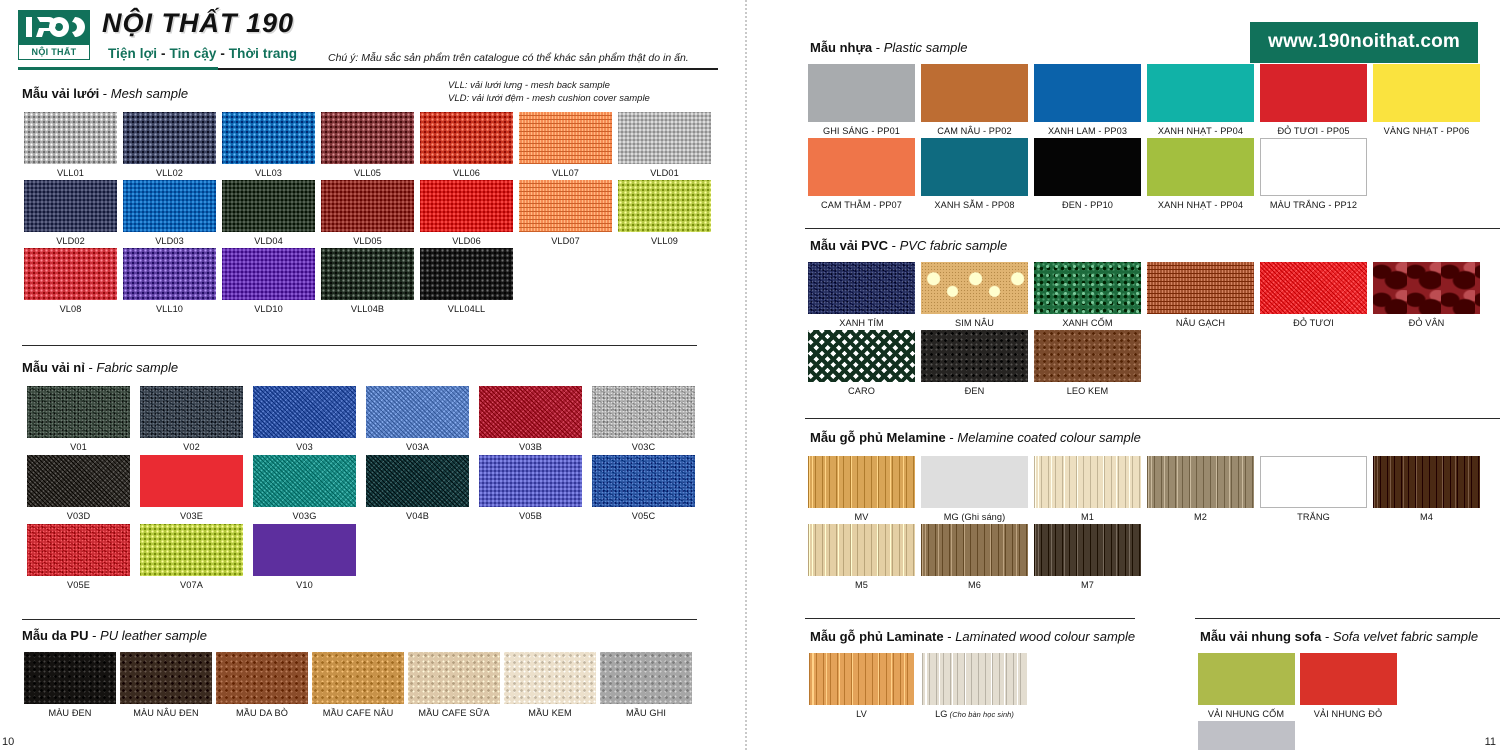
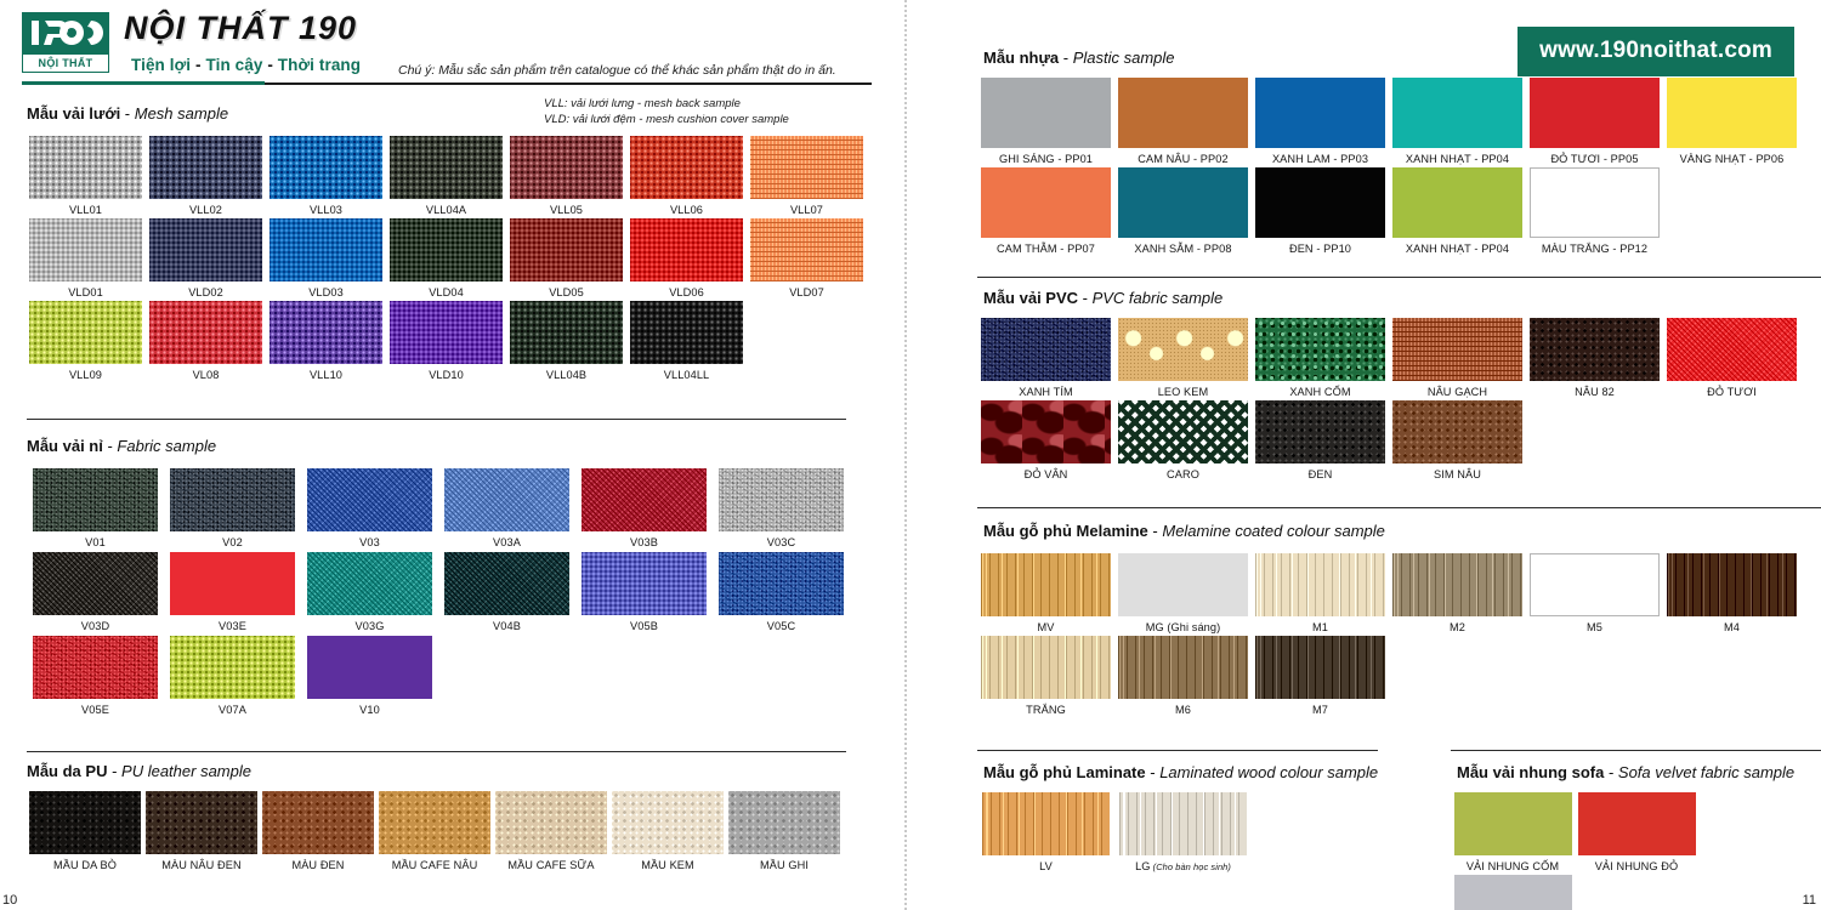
  NỘI THẤT
  NỘI THẤT 190
  Tiện lợi - Tin cậy - Thời trang
  Chú ý: Mẫu sắc sản phẩm trên catalogue có thể khác sản phẩm thật do in ấn.
  Mẫu vải lưới - Mesh sample
  VLL: vải lưới lưng - mesh back sample
  VLD: vải lưới đệm - mesh cushion cover sample
  VLL01
  VLL02
  VLL03
+ VLL04A
  VLL05
  VLL06
  VLL07
  VLD01
  VLD02
  VLD03
  VLD04
  VLD05
  VLD06
  VLD07
  VLL09
  VL08
  VLL10
  VLD10
  VLL04B
  VLL04LL
  Mẫu vải nỉ - Fabric sample
  V01
  V02
  V03
  V03A
  V03B
  V03C
  V03D
  V03E
  V03G
  V04B
  V05B
  V05C
  V05E
  V07A
  V10
  Mẫu da PU - PU leather sample
- MÀU ĐEN
+ MẦU DA BÒ
  MÀU NÂU ĐEN
- MẦU DA BÒ
+ MÀU ĐEN
  MẦU CAFE NÂU
  MẦU CAFE SỮA
  MẦU KEM
  MẦU GHI
  10
  www.190noithat.com
  Mẫu nhựa - Plastic sample
  GHI SÁNG - PP01
  CAM NÂU - PP02
  XANH LAM - PP03
  XANH NHẠT - PP04
  ĐỎ TƯƠI - PP05
  VÀNG NHẠT - PP06
  CAM THẪM - PP07
  XANH SẪM - PP08
  ĐEN - PP10
  XANH NHẠT - PP04
  MÀU TRẮNG - PP12
  Mẫu vải PVC - PVC fabric sample
  XANH TÍM
- SIM NÂU
+ LEO KEM
  XANH CỐM
  NÂU GẠCH
+ NÂU 82
  ĐỎ TƯƠI
  ĐỎ VÂN
  CARO
  ĐEN
- LEO KEM
+ SIM NÂU
  Mẫu gỗ phủ Melamine - Melamine coated colour sample
  MV
  MG (Ghi sáng)
  M1
  M2
- TRẮNG
+ M5
  M4
- M5
+ TRẮNG
  M6
  M7
  Mẫu gỗ phủ Laminate - Laminated wood colour sample
  LV
  LG (Cho bàn học sinh)
  Mẫu vải nhung sofa - Sofa velvet fabric sample
  VẢI NHUNG CỐM
  VẢI NHUNG ĐỎ
  11
